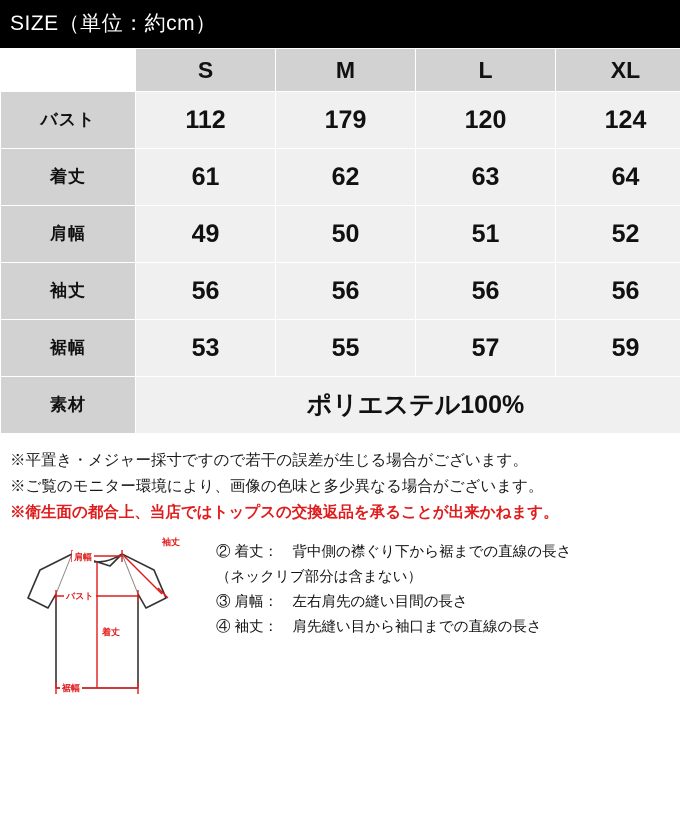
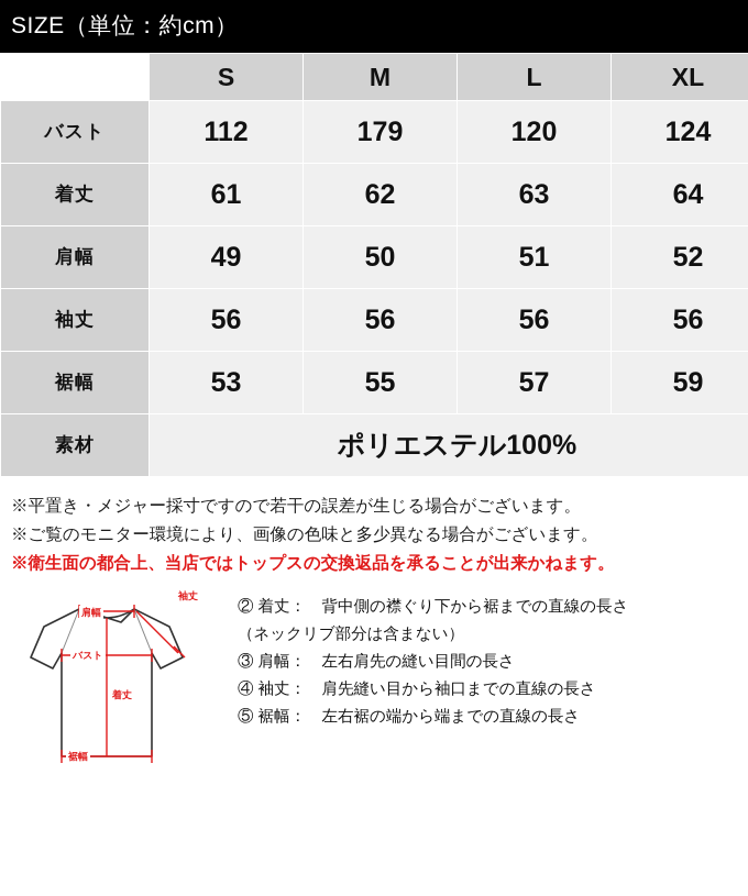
  SIZE（単位：約cm）
  	S	M	L	XL
  バスト	112	179	120	124
  着丈	61	62	63	64
  肩幅	49	50	51	52
  袖丈	56	56	56	56
  裾幅	53	55	57	59
  素材	ポリエステル100%
  ※平置き・メジャー採寸ですので若干の誤差が生じる場合がございます。
  ※ご覧のモニター環境により、画像の色味と多少異なる場合がございます。
  ※衛生面の都合上、当店ではトップスの交換返品を承ることが出来かねます。
  袖丈
  肩幅
  バスト
  着丈
  裾幅
  ② 着丈： 背中側の襟ぐり下から裾までの直線の長さ
  （ネックリブ部分は含まない）
  ③ 肩幅： 左右肩先の縫い目間の長さ
  ④ 袖丈： 肩先縫い目から袖口までの直線の長さ
+ ⑤ 裾幅： 左右裾の端から端までの直線の長さ
